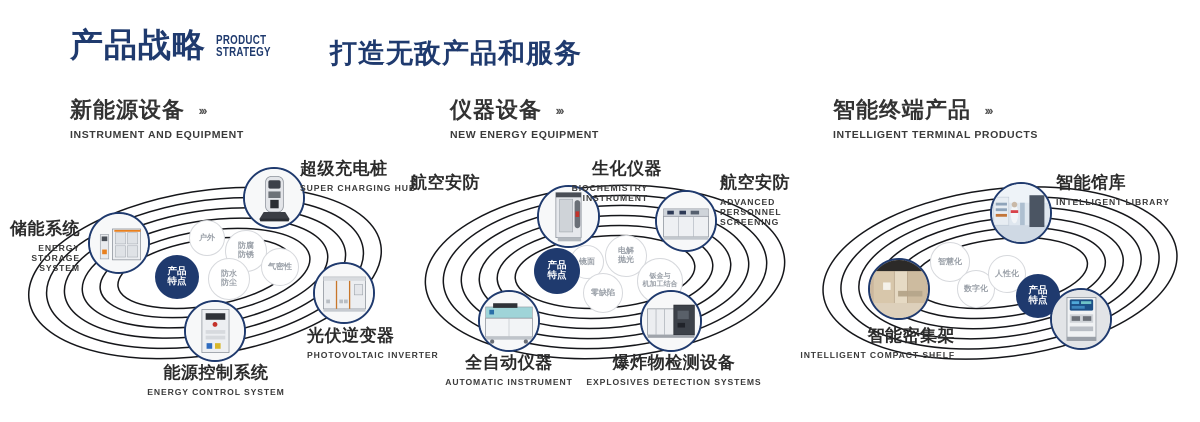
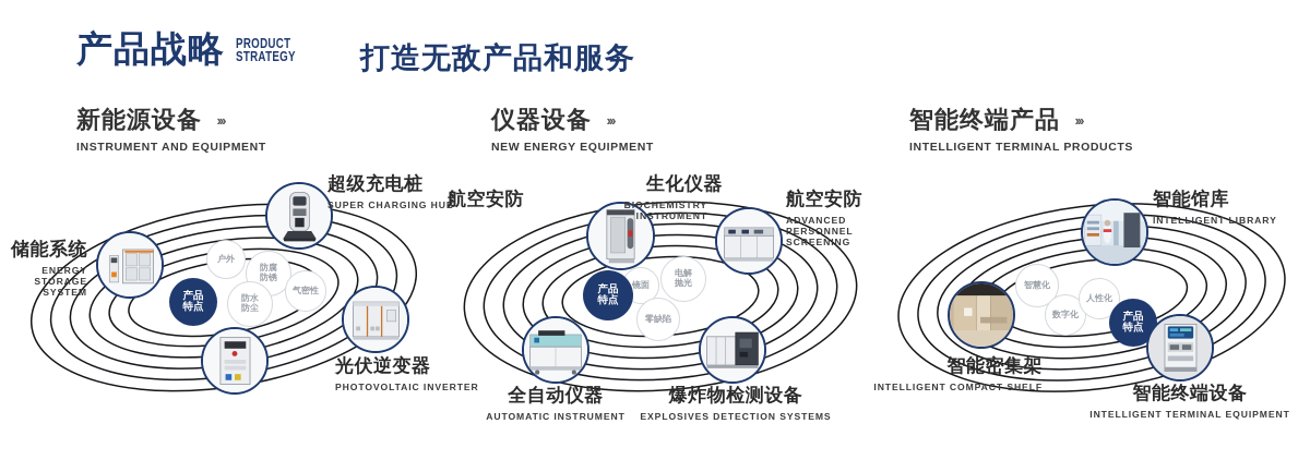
  产品战略
  PRODUCT
  STRATEGY
  打造无敌产品和服务
  新能源设备 ›››
  INSTRUMENT AND EQUIPMENT
  仪器设备 ›››
  NEW ENERGY EQUIPMENT
  智能终端产品 ›››
  INTELLIGENT TERMINAL PRODUCTS
  户外
  防腐
  防锈
  防水
  防尘
  气密性
  产品
  特点
  储能系统
  ENERGY STORAGE SYSTEM
  超级充电桩
  SUPER CHARGING HUB
  光伏逆变器
  PHOTOVOLTAIC INVERTER
- 能源控制系统
- ENERGY CONTROL SYSTEM
  镜面
  电解
  抛光
- 钣金与
- 机加工结合
  零缺陷
  产品
  特点
  航空安防
  生化仪器
  BIOCHEMISTRY INSTRUMENT
  航空安防
  ADVANCED PERSONNEL SCREENING
  全自动仪器
  AUTOMATIC INSTRUMENT
  爆炸物检测设备
  EXPLOSIVES DETECTION SYSTEMS
  智慧化
  数字化
  人性化
  产品
  特点
  智能馆库
  INTELLIGENT LIBRARY
  智能密集架
  INTELLIGENT COMPACT SHELF
+ 智能终端设备
+ INTELLIGENT TERMINAL EQUIPMENT
